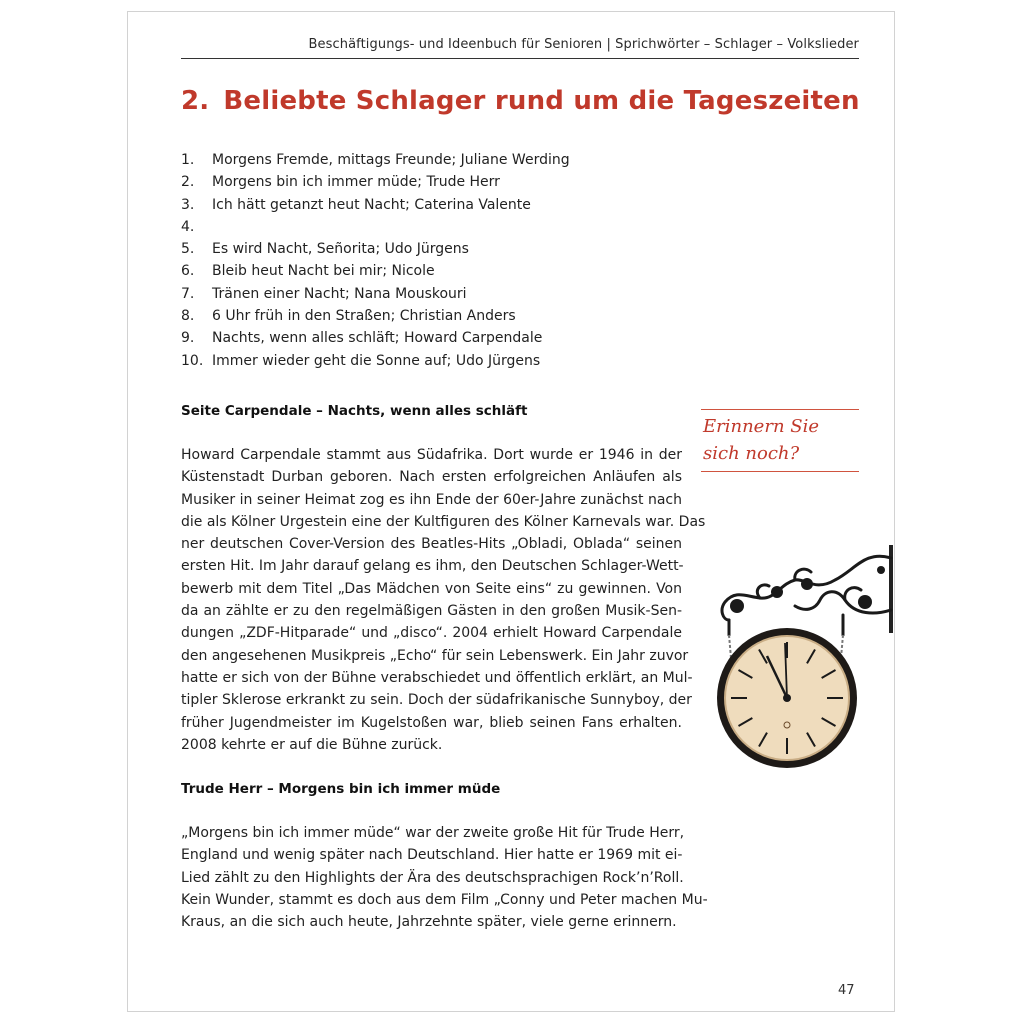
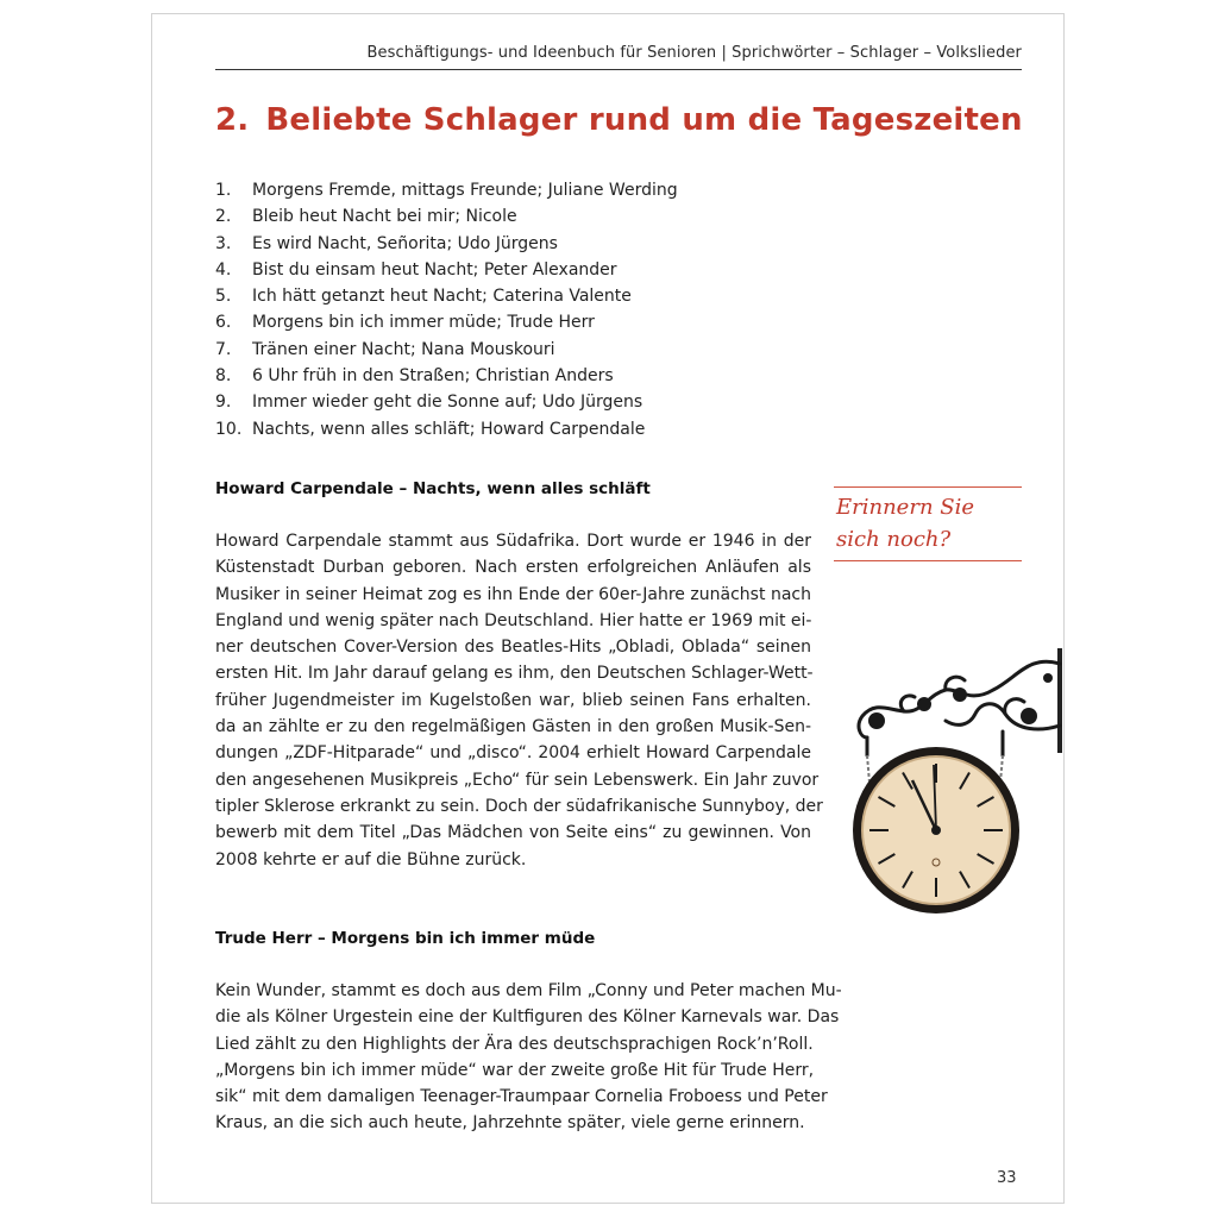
  Beschäftigungs- und Ideenbuch für Senioren | Sprichwörter – Schlager – Volkslieder
  2. Beliebte Schlager rund um die Tageszeiten
  1.
  Morgens Fremde, mittags Freunde; Juliane Werding
  2.
- Morgens bin ich immer müde; Trude Herr
+ Bleib heut Nacht bei mir; Nicole
  3.
- Ich hätt getanzt heut Nacht; Caterina Valente
+ Es wird Nacht, Señorita; Udo Jürgens
  4.
+ Bist du einsam heut Nacht; Peter Alexander
  5.
- Es wird Nacht, Señorita; Udo Jürgens
+ Ich hätt getanzt heut Nacht; Caterina Valente
  6.
- Bleib heut Nacht bei mir; Nicole
+ Morgens bin ich immer müde; Trude Herr
  7.
  Tränen einer Nacht; Nana Mouskouri
  8.
  6 Uhr früh in den Straßen; Christian Anders
  9.
- Nachts, wenn alles schläft; Howard Carpendale
+ Immer wieder geht die Sonne auf; Udo Jürgens
  10.
- Immer wieder geht die Sonne auf; Udo Jürgens
+ Nachts, wenn alles schläft; Howard Carpendale
- Seite Carpendale – Nachts, wenn alles schläft
+ Howard Carpendale – Nachts, wenn alles schläft
  Howard Carpendale stammt aus Südafrika. Dort wurde er 1946 in der
  Küstenstadt Durban geboren. Nach ersten erfolgreichen Anläufen als
  Musiker in seiner Heimat zog es ihn Ende der 60er-Jahre zunächst nach
- die als Kölner Urgestein eine der Kultfiguren des Kölner Karnevals war. Das
+ England und wenig später nach Deutschland. Hier hatte er 1969 mit ei-
  ner deutschen Cover-Version des Beatles-Hits „Obladi, Oblada“ seinen
  ersten Hit. Im Jahr darauf gelang es ihm, den Deutschen Schlager-Wett-
- bewerb mit dem Titel „Das Mädchen von Seite eins“ zu gewinnen. Von
+ früher Jugendmeister im Kugelstoßen war, blieb seinen Fans erhalten.
  da an zählte er zu den regelmäßigen Gästen in den großen Musik-Sen-
  dungen „ZDF-Hitparade“ und „disco“. 2004 erhielt Howard Carpendale
  den angesehenen Musikpreis „Echo“ für sein Lebenswerk. Ein Jahr zuvor
- hatte er sich von der Bühne verabschiedet und öffentlich erklärt, an Mul-
  tipler Sklerose erkrankt zu sein. Doch der südafrikanische Sunnyboy, der
- früher Jugendmeister im Kugelstoßen war, blieb seinen Fans erhalten.
+ bewerb mit dem Titel „Das Mädchen von Seite eins“ zu gewinnen. Von
  2008 kehrte er auf die Bühne zurück.
  Trude Herr – Morgens bin ich immer müde
- „Morgens bin ich immer müde“ war der zweite große Hit für Trude Herr,
+ Kein Wunder, stammt es doch aus dem Film „Conny und Peter machen Mu-
- England und wenig später nach Deutschland. Hier hatte er 1969 mit ei-
+ die als Kölner Urgestein eine der Kultfiguren des Kölner Karnevals war. Das
  Lied zählt zu den Highlights der Ära des deutschsprachigen Rock’n’Roll.
- Kein Wunder, stammt es doch aus dem Film „Conny und Peter machen Mu-
+ „Morgens bin ich immer müde“ war der zweite große Hit für Trude Herr,
+ sik“ mit dem damaligen Teenager-Traumpaar Cornelia Froboess und Peter
  Kraus, an die sich auch heute, Jahrzehnte später, viele gerne erinnern.
  Erinnern Sie
  sich noch?
- 47
+ 33
